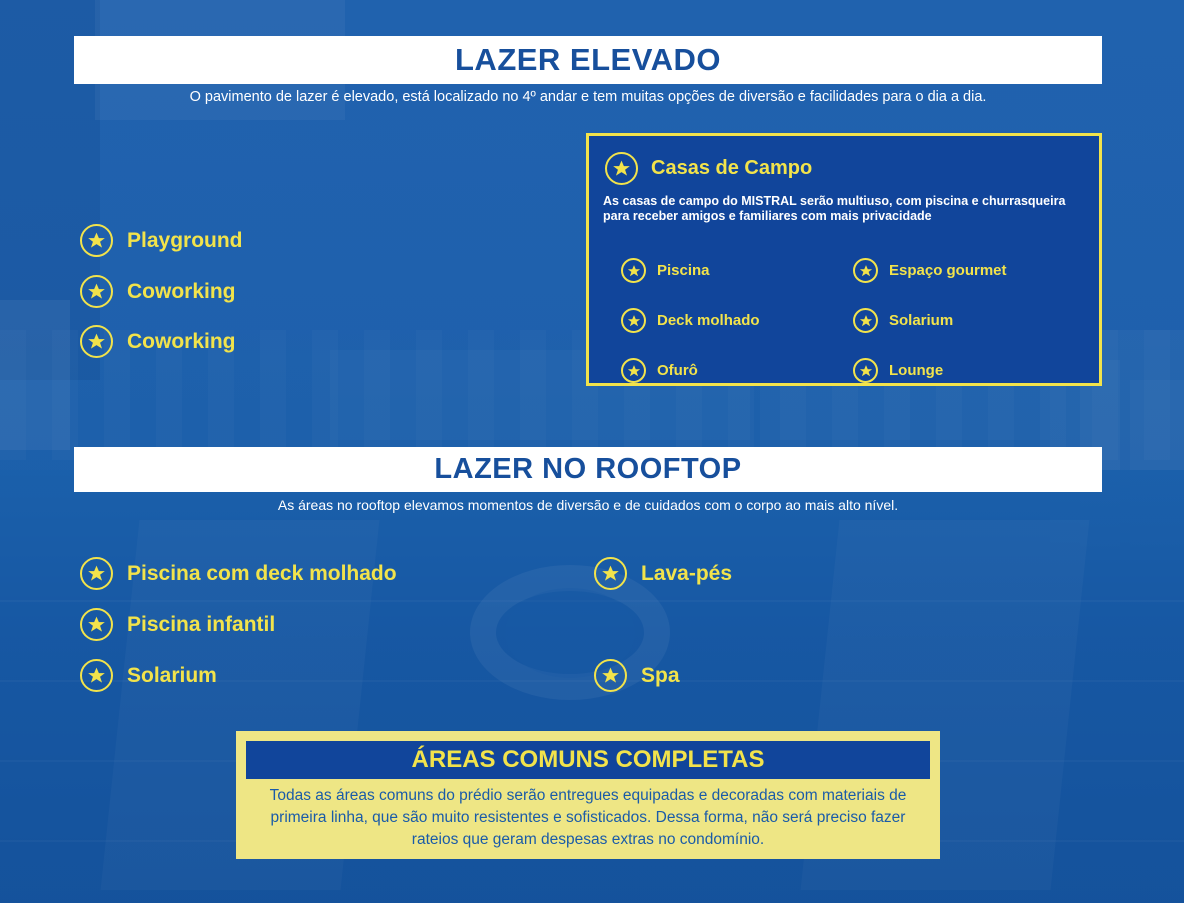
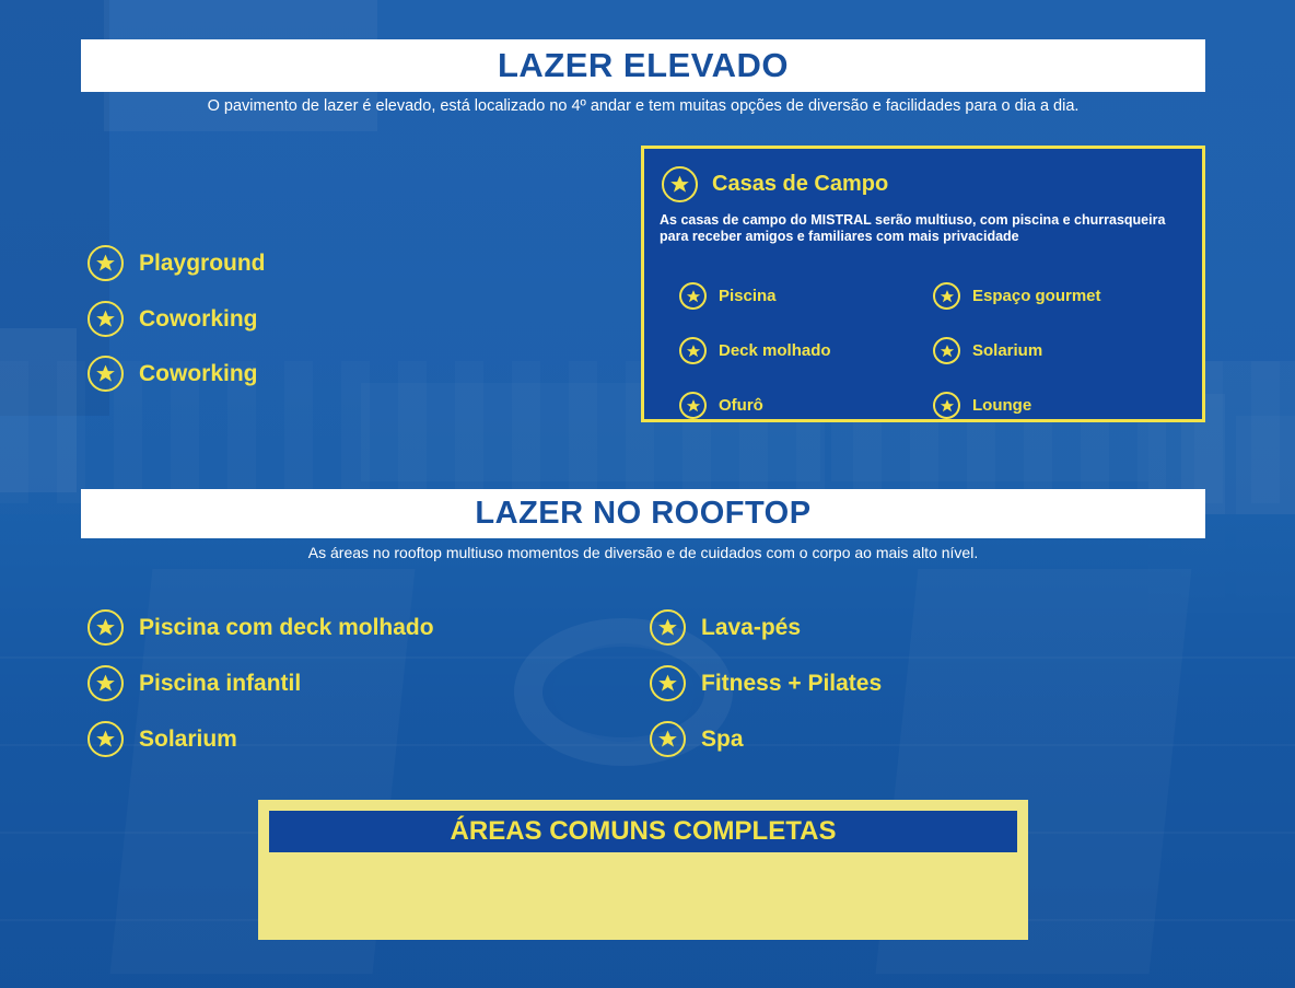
  LAZER ELEVADO
  O pavimento de lazer é elevado, está localizado no 4º andar e tem muitas opções de diversão e facilidades para o dia a dia.
  Playground
  Coworking
  Coworking
  Casas de Campo
  As casas de campo do MISTRAL serão multiuso, com piscina e churrasqueira para receber amigos e familiares com mais privacidade
  Piscina
  Deck molhado
  Ofurô
  Espaço gourmet
  Solarium
  Lounge
  LAZER NO ROOFTOP
- As áreas no rooftop elevamos momentos de diversão e de cuidados com o corpo ao mais alto nível.
+ As áreas no rooftop multiuso momentos de diversão e de cuidados com o corpo ao mais alto nível.
  Piscina com deck molhado
  Piscina infantil
  Solarium
  Lava-pés
+ Fitness + Pilates
  Spa
  ÁREAS COMUNS COMPLETAS
- Todas as áreas comuns do prédio serão entregues equipadas e decoradas com materiais de primeira linha, que são muito resistentes e sofisticados. Dessa forma, não será preciso fazer rateios que geram despesas extras no condomínio.
